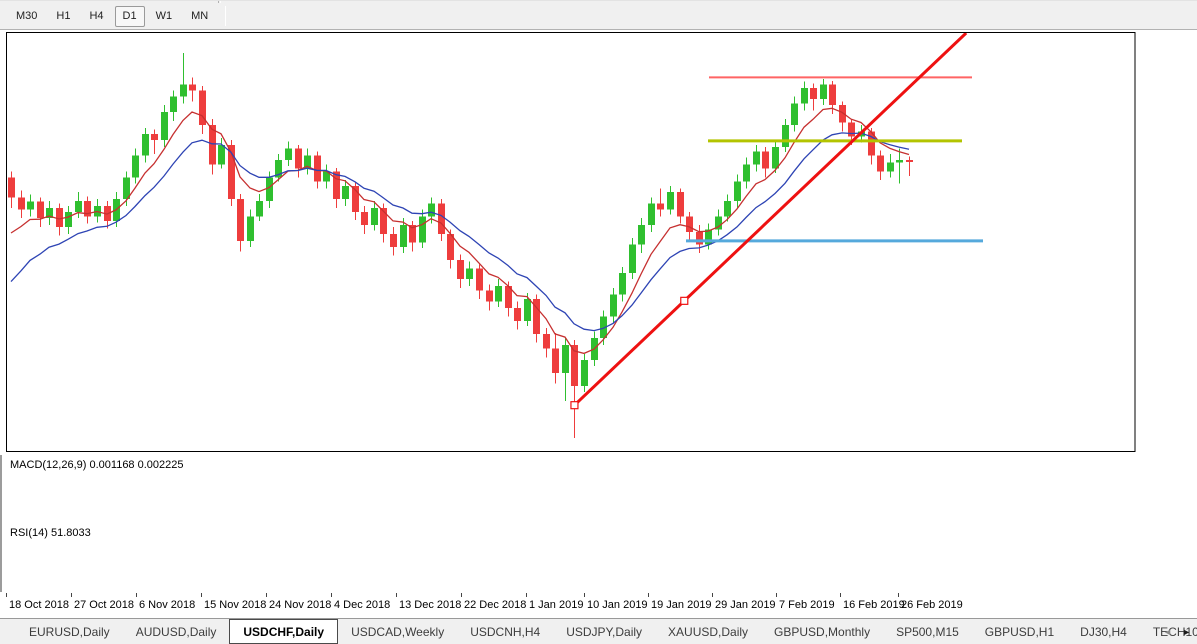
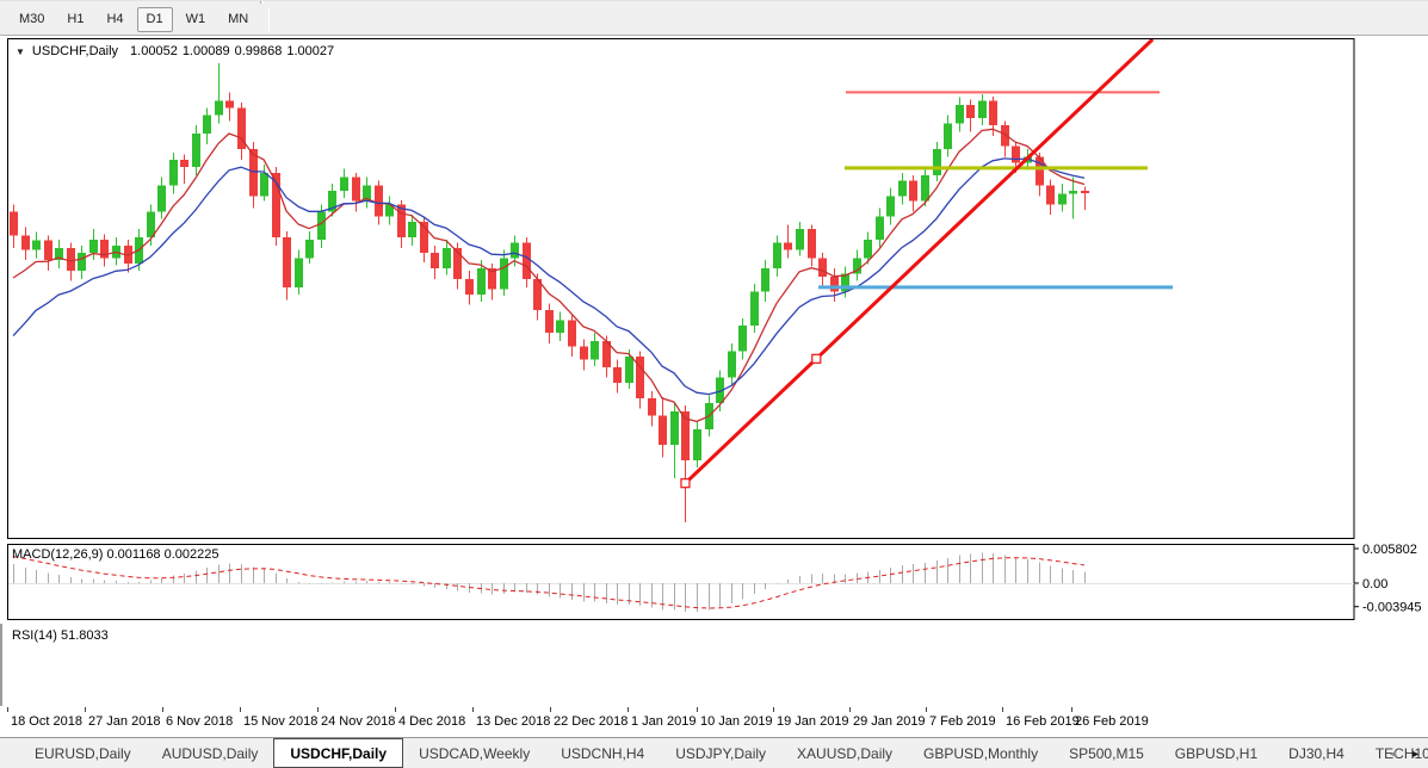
  M30
  H1
  H4
  D1
  W1
  MN
+ 0.005802
+ 0.00
+ -0.003945
+ ▼ USDCHF,Daily 1.00052 1.00089 0.99868 1.00027
  MACD(12,26,9) 0.001168 0.002225
  RSI(14) 51.8033
  18 Oct 2018
- 27 Oct 2018
+ 27 Jan 2018
  6 Nov 2018
  15 Nov 2018
  24 Nov 2018
  4 Dec 2018
  13 Dec 2018
  22 Dec 2018
  1 Jan 2019
  10 Jan 2019
  19 Jan 2019
  29 Jan 2019
  7 Feb 2019
  16 Feb 2019
  26 Feb 2019
  EURUSD,Daily
  AUDUSD,Daily
  USDCHF,Daily
  USDCAD,Weekly
  USDCNH,H4
  USDJPY,Daily
  XAUUSD,Daily
  GBPUSD,Monthly
  SP500,M15
  GBPUSD,H1
  DJ30,H4
  ◄
  ►
